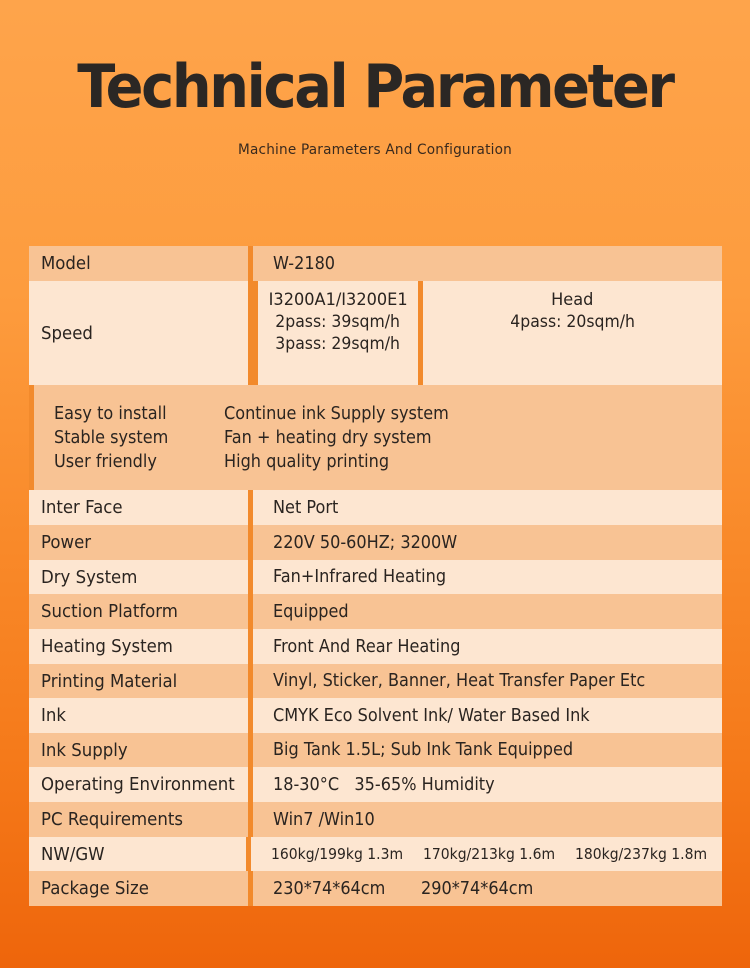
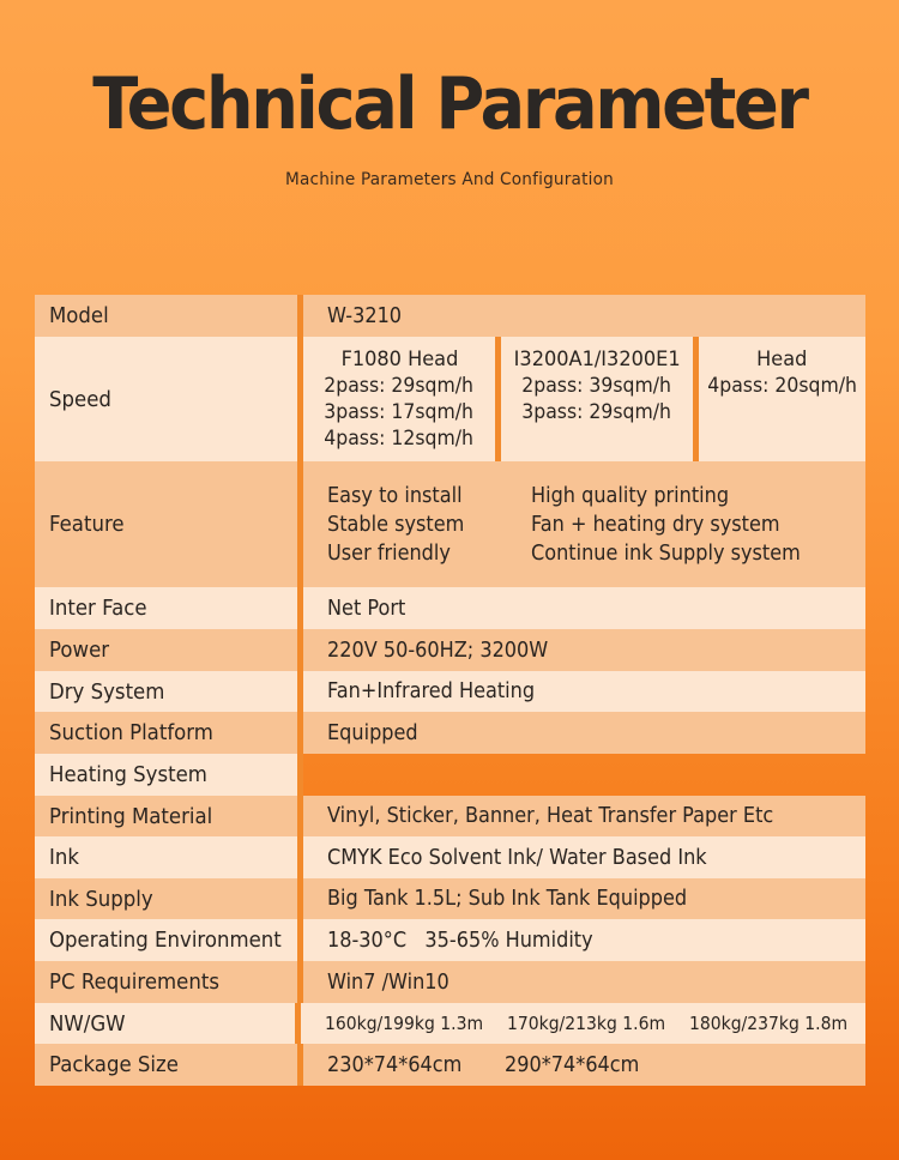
  Technical Parameter
  Machine Parameters And Configuration
  Model
- W-2180
+ W-3210
  Speed
+ F1080 Head
+ 2pass: 29sqm/h
+ 3pass: 17sqm/h
+ 4pass: 12sqm/h
  I3200A1/I3200E1
  2pass: 39sqm/h
  3pass: 29sqm/h
  Head
  4pass: 20sqm/h
+ Feature
  Easy to install
  Stable system
  User friendly
- Continue ink Supply system
+ High quality printing
  Fan + heating dry system
- High quality printing
+ Continue ink Supply system
  Inter Face
  Net Port
  Power
  220V 50-60HZ; 3200W
  Dry System
  Fan+Infrared Heating
  Suction Platform
  Equipped
  Heating System
- Front And Rear Heating
  Printing Material
  Vinyl, Sticker, Banner, Heat Transfer Paper Etc
  Ink
  CMYK Eco Solvent Ink/ Water Based Ink
  Ink Supply
  Big Tank 1.5L; Sub Ink Tank Equipped
  Operating Environment
  18-30°C 35-65% Humidity
  PC Requirements
  Win7 /Win10
  NW/GW
  160kg/199kg 1.3m
  170kg/213kg 1.6m
  180kg/237kg 1.8m
  Package Size
  230*74*64cm
  290*74*64cm
